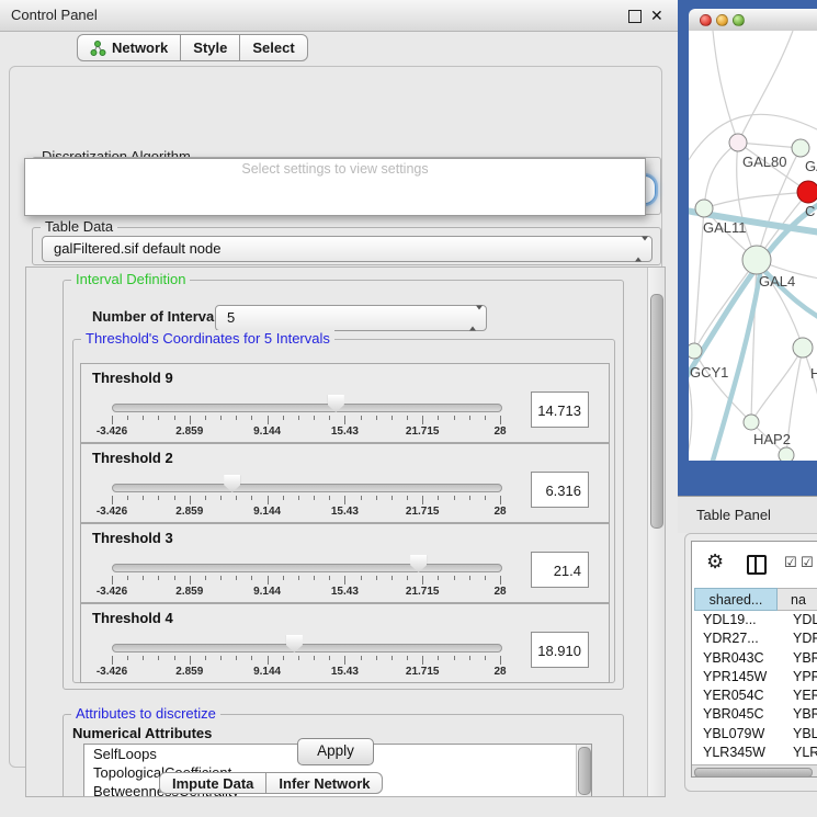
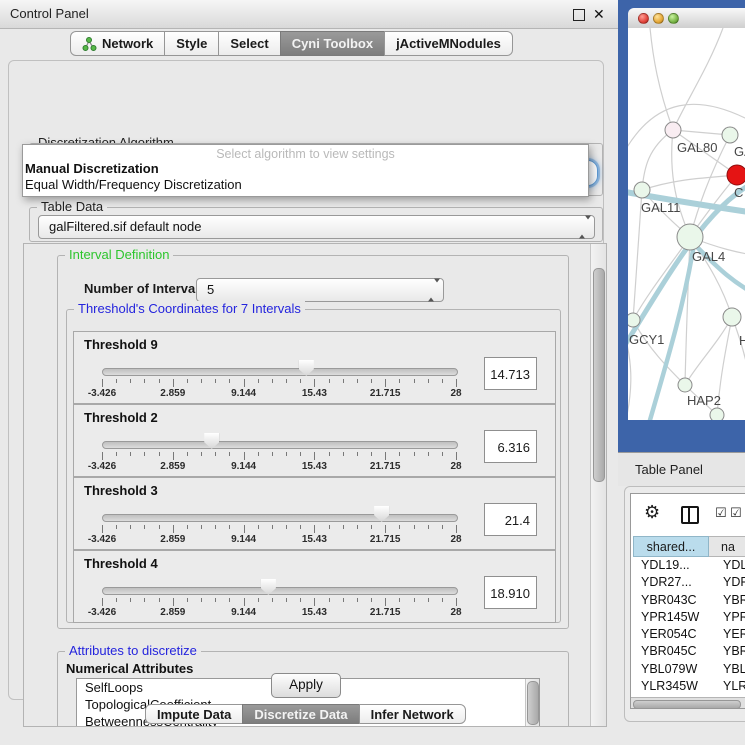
  Control Panel
  ✕
  Network
  Style
  Select
+ Cyni Toolbox
+ jActiveMNodules
  Discretization Algorithm
  Table Data
  galFiltered.sif default node
- Select settings to view settings
+ Select algorithm to view settings
+ Manual Discretization
+ Equal Width/Frequency Discretization
  Interval Definition
  Number of Interva
  5
- Threshold's Coordinates for 5 Intervals
+ Threshold's Coordinates for 7 Intervals
  Threshold 9
  -3.426
  2.859
  9.144
  15.43
  21.715
  28
  14.713
  Threshold 2
  -3.426
  2.859
  9.144
  15.43
  21.715
  28
  6.316
  Threshold 3
  -3.426
  2.859
  9.144
  15.43
  21.715
  28
  21.4
  Threshold 4
  -3.426
  2.859
  9.144
  15.43
  21.715
  28
  18.910
  Attributes to discretize
  Numerical Attributes
  SelfLoops
  Apply
  Impute Data
+ Discretize Data
  Infer Network
  GAL80
  C
  GAL11
  GAL4
  GCY1
  H
  HAP2
  Table Panel
  ⚙
  ☑
  ☑
  shared...
  na
  YDL19...
  YDL
  YDR27...
  YBR043C
  YBR
  YPR145W
  YPR
  YER054C
  YER
  YBR045C
  YBR
  YBL079W
  YBL
  YLR345W
  YLR
